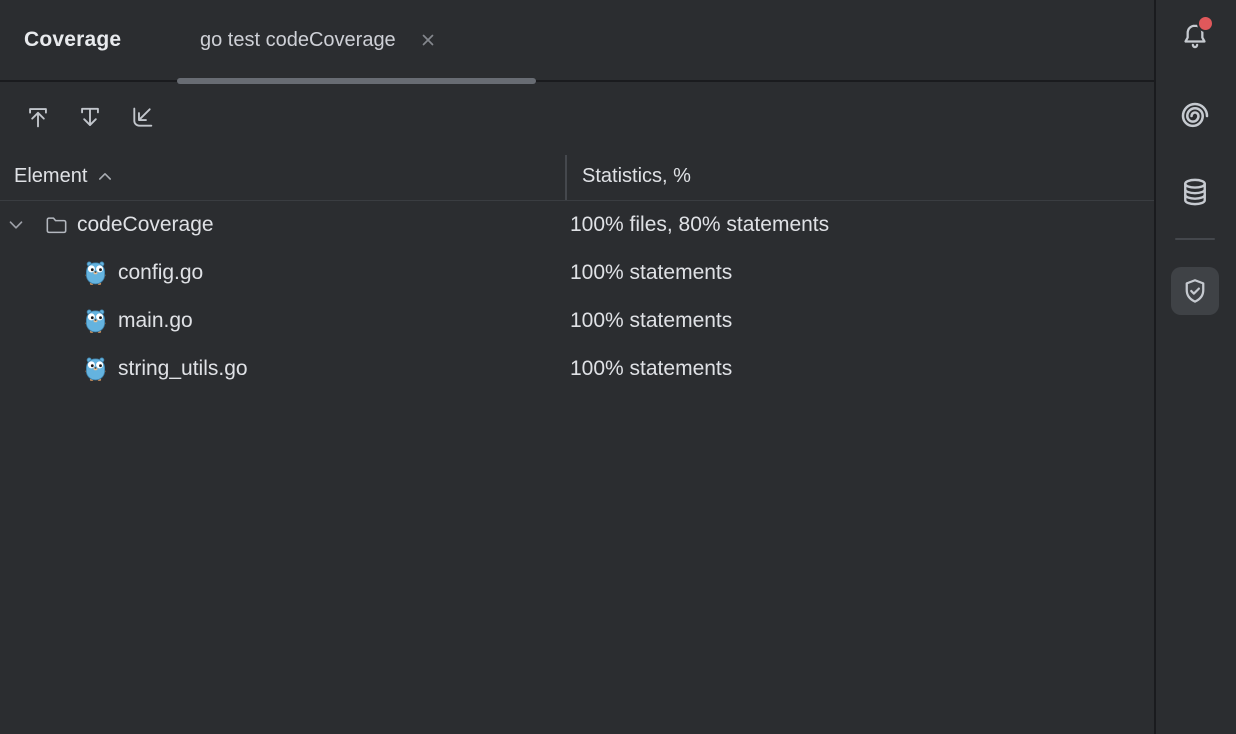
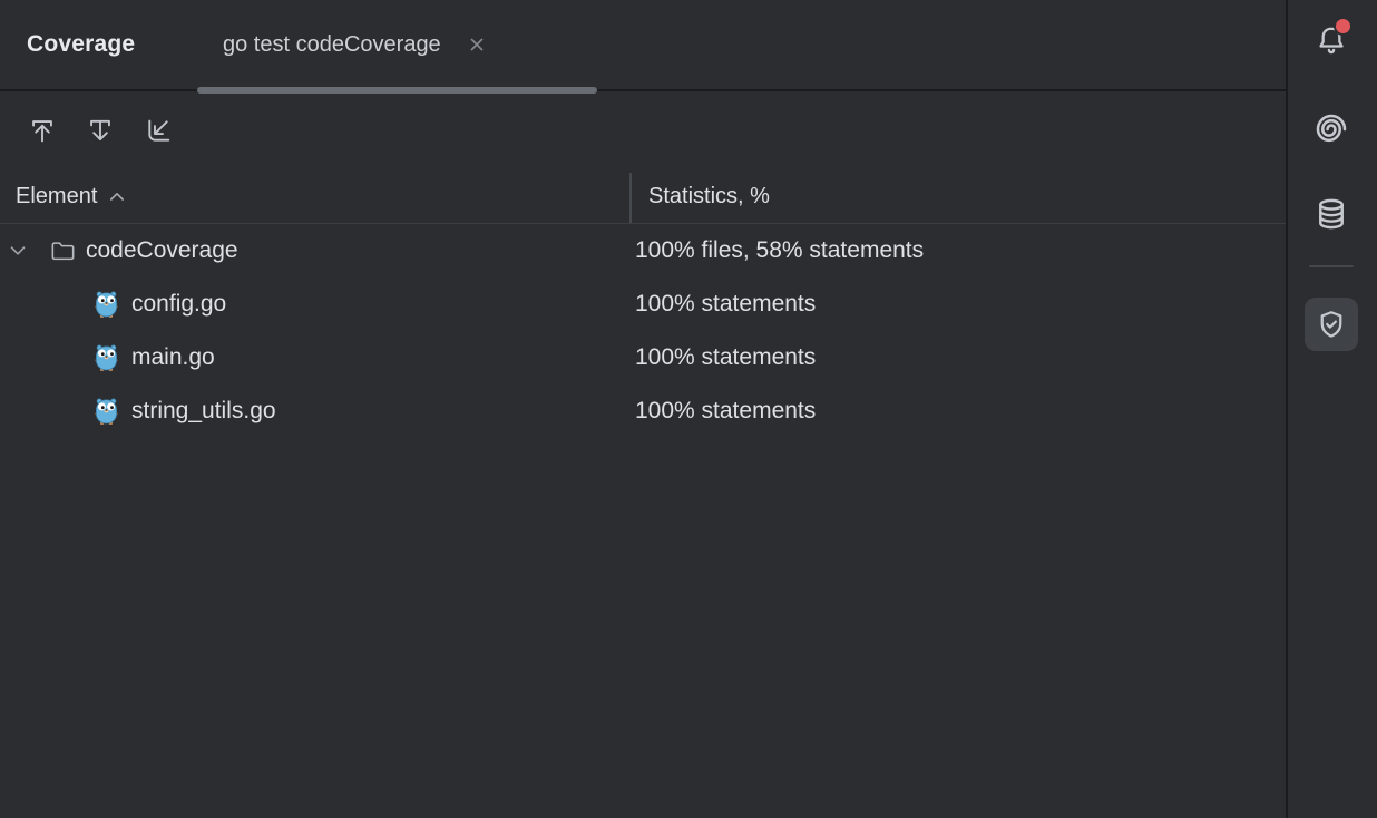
  Coverage
  go test codeCoverage
  Element
  Statistics, %
  codeCoverage
- 100% files, 80% statements
+ 100% files, 58% statements
  config.go
  100% statements
  main.go
  100% statements
  string_utils.go
  100% statements
